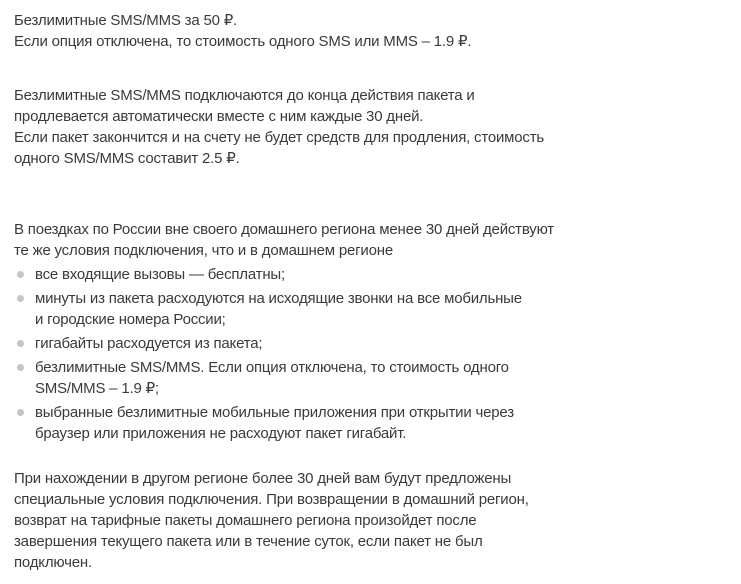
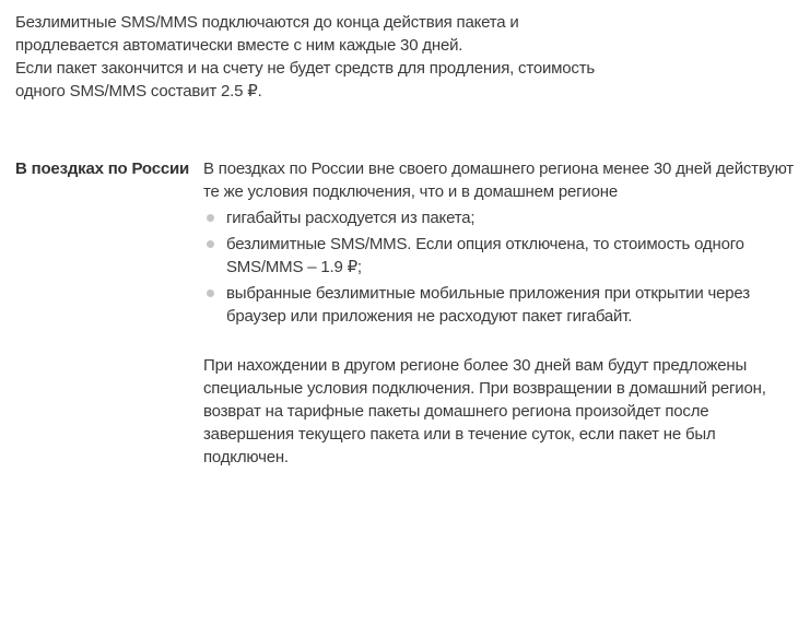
- Безлимитные SMS/MMS за 50 ₽.
- Если опция отключена, то стоимость одного SMS или MMS – 1.9 ₽.
  Безлимитные SMS/MMS подключаются до конца действия пакета и
  продлевается автоматически вместе с ним каждые 30 дней.
  Если пакет закончится и на счету не будет средств для продления, стоимость
  одного SMS/MMS составит 2.5 ₽.
+ В поездках по России
  В поездках по России вне своего домашнего региона менее 30 дней действуют
  те же условия подключения, что и в домашнем регионе
- все входящие вызовы — бесплатны;
- минуты из пакета расходуются на исходящие звонки на все мобильные
- и городские номера России;
  гигабайты расходуется из пакета;
  безлимитные SMS/MMS. Если опция отключена, то стоимость одного
  SMS/MMS – 1.9 ₽;
  выбранные безлимитные мобильные приложения при открытии через
  браузер или приложения не расходуют пакет гигабайт.
  При нахождении в другом регионе более 30 дней вам будут предложены
  специальные условия подключения. При возвращении в домашний регион,
  возврат на тарифные пакеты домашнего региона произойдет после
  завершения текущего пакета или в течение суток, если пакет не был
  подключен.
